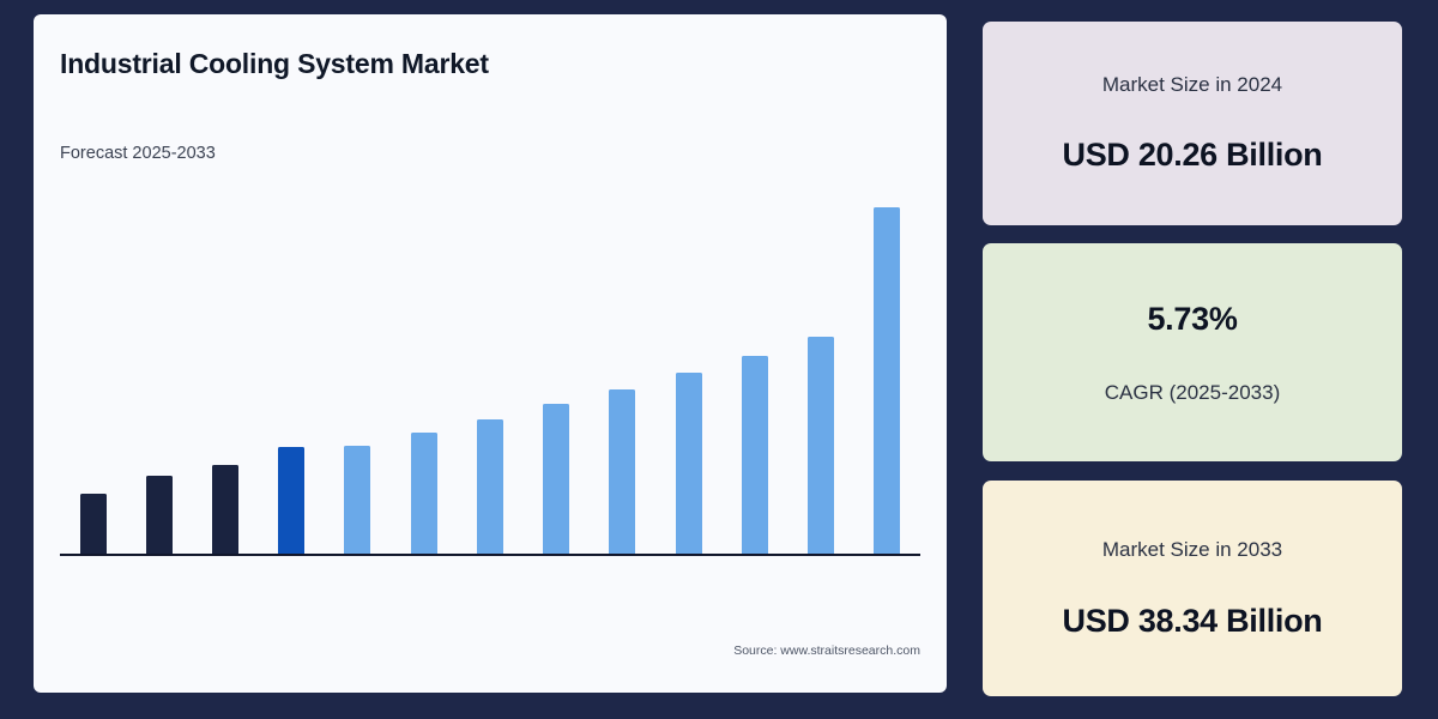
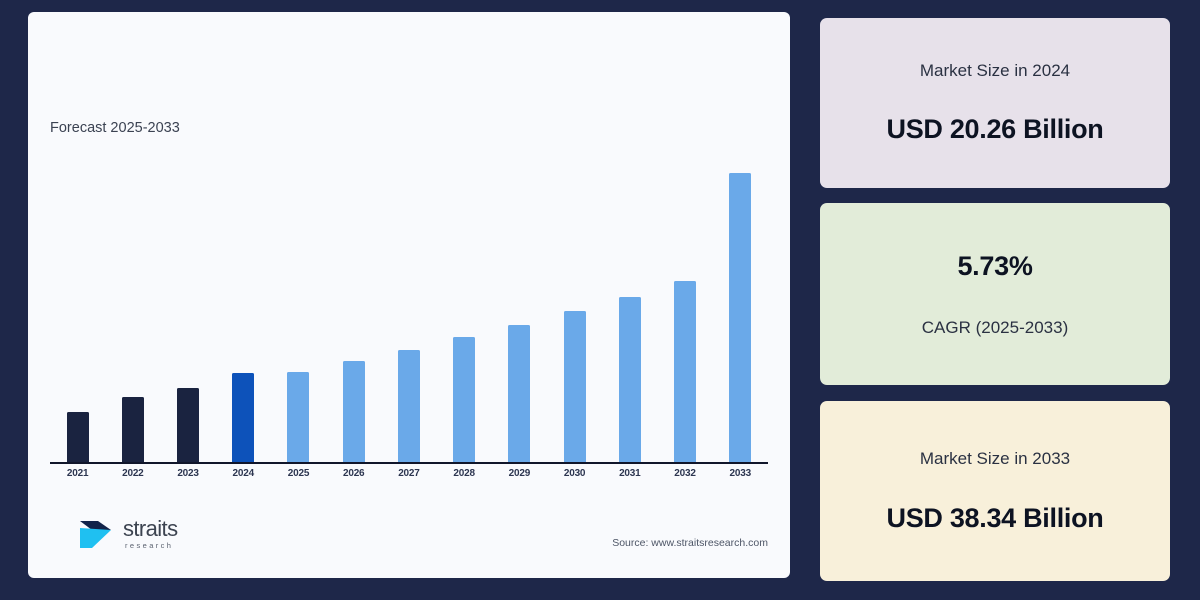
- Industrial Cooling System Market
  Forecast 2025-2033
+ 2021
+ 2022
+ 2023
+ 2024
+ 2025
+ 2026
+ 2027
+ 2028
+ 2029
+ 2030
+ 2031
+ 2032
+ 2033
+ straits
+ research
  Source: www.straitsresearch.com
  Market Size in 2024
  USD 20.26 Billion
  5.73%
  CAGR (2025-2033)
  Market Size in 2033
  USD 38.34 Billion
